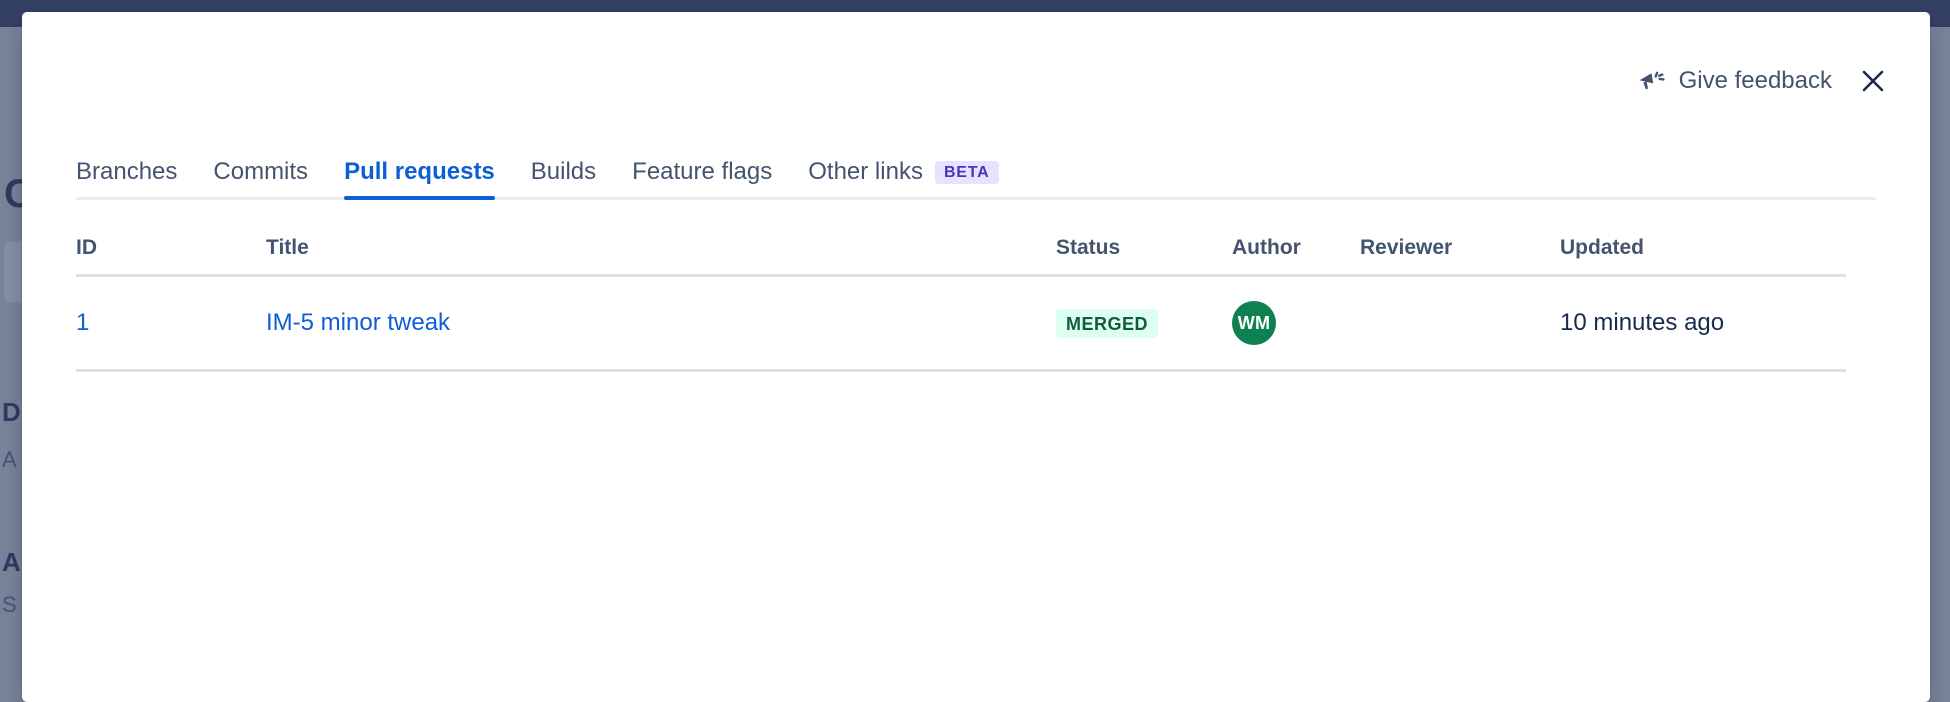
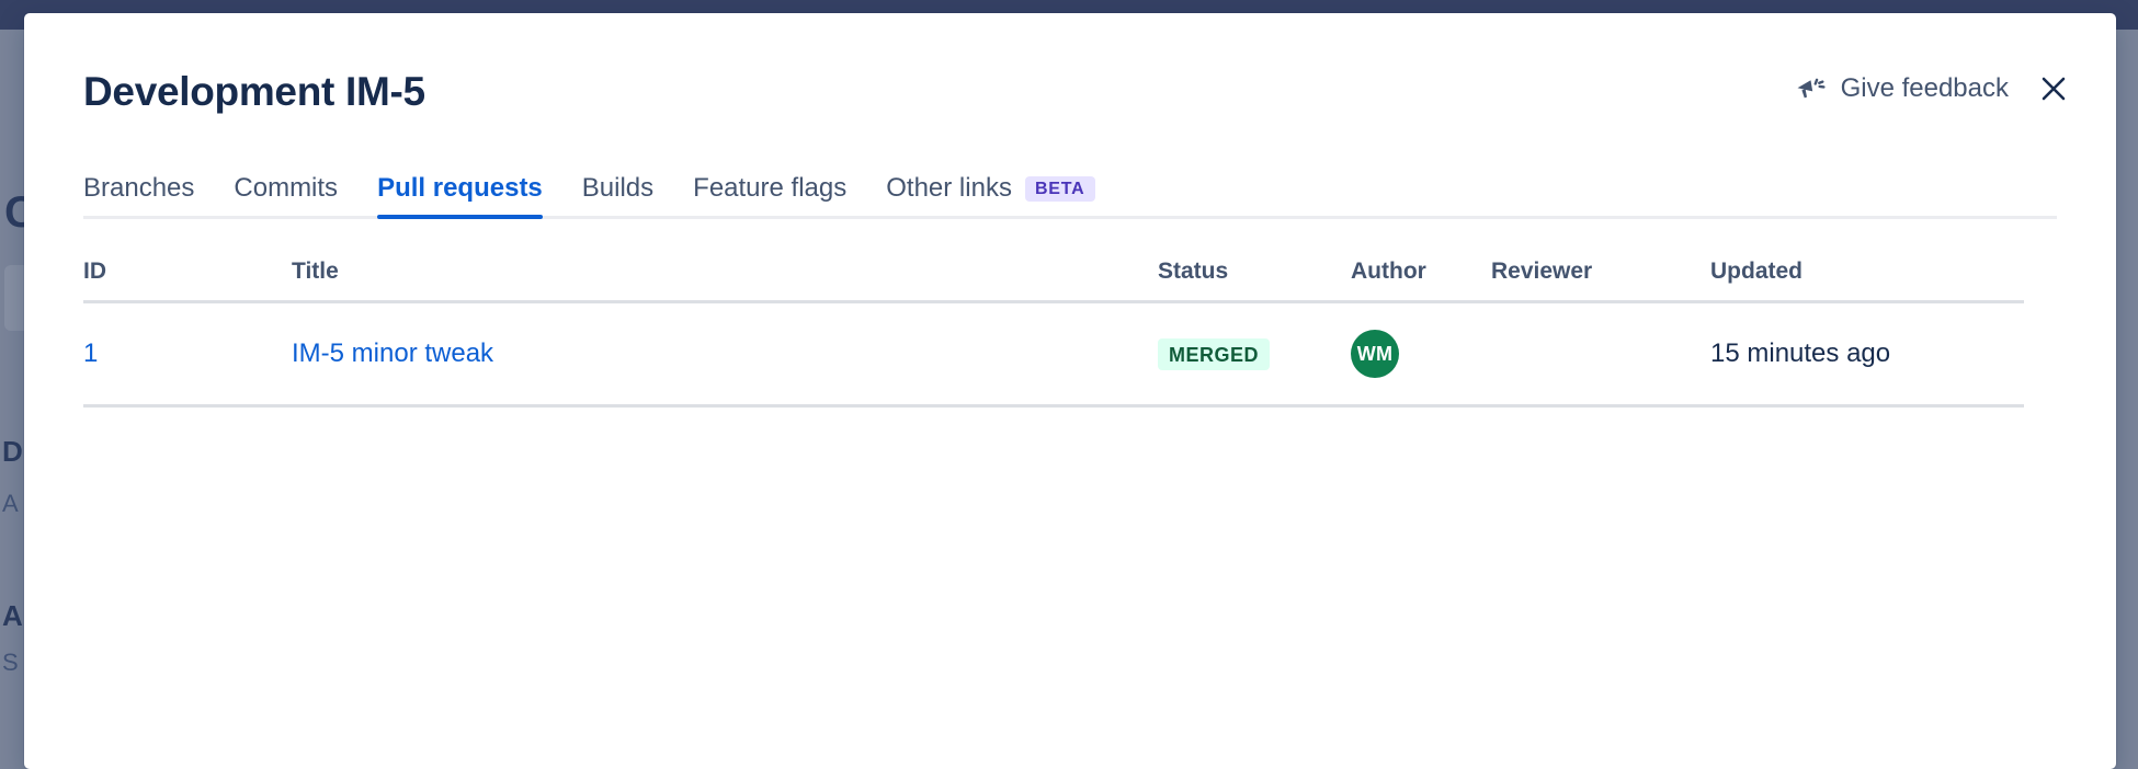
  C
  D
  A
  A
  S
+ Development IM-5
  Give feedback
  Branches
  Commits
  Pull requests
  Builds
  Feature flags
  Other links
  BETA
  ID	Title	Status	Author	Reviewer	Updated
- 1	IM-5 minor tweak	MERGED	WM		10 minutes ago
+ 1	IM-5 minor tweak	MERGED	WM		15 minutes ago
